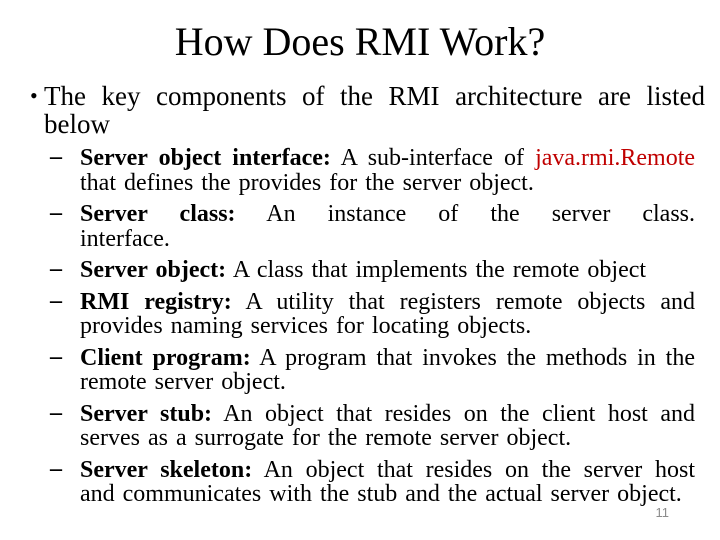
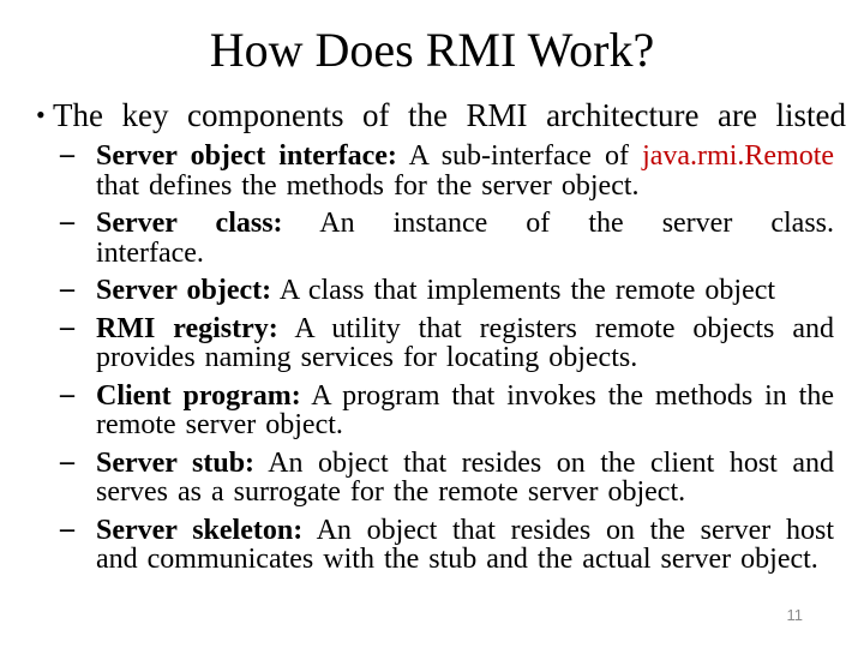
  How Does RMI Work?
  •
  The key components of the RMI architecture are listed
- below
  –
  Server object interface: A sub-interface of java.rmi.Remote
- that defines the provides for the server object.
+ that defines the methods for the server object.
  –
  Server class: An instance of the server class.
  interface.
  –
  Server object: A class that implements the remote object
  –
  RMI registry: A utility that registers remote objects and
  provides naming services for locating objects.
  –
  Client program: A program that invokes the methods in the
  remote server object.
  –
  Server stub: An object that resides on the client host and
  serves as a surrogate for the remote server object.
  –
  Server skeleton: An object that resides on the server host
  and communicates with the stub and the actual server object.
  11
